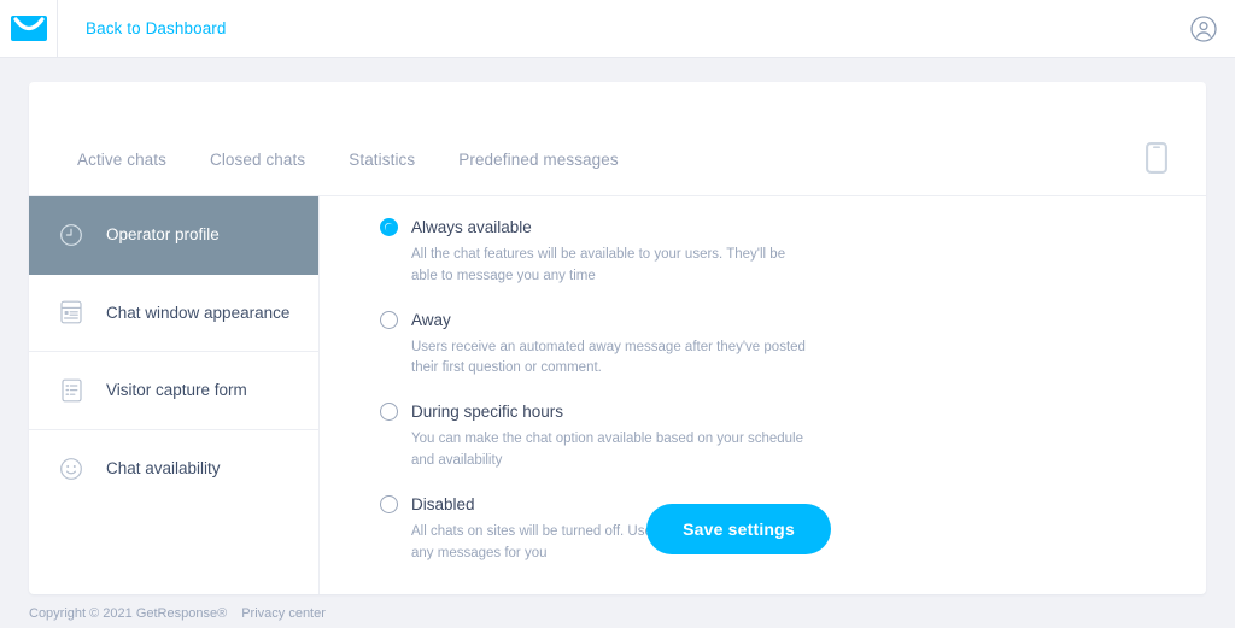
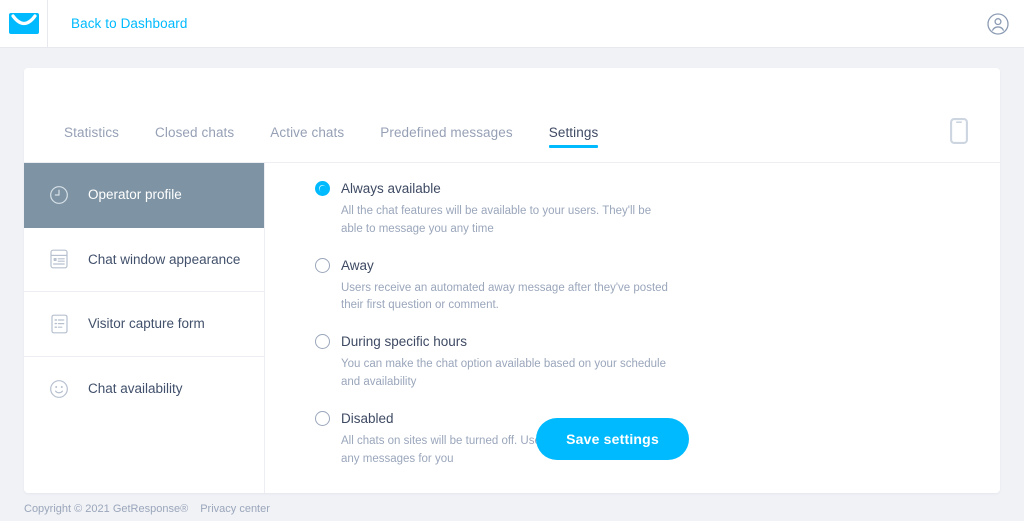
  Back to Dashboard
- Active chats
+ Statistics
  Closed chats
- Statistics
+ Active chats
  Predefined messages
+ Settings
  Operator profile
  Chat window appearance
  Visitor capture form
  Chat availability
  Always available
  All the chat features will be available to your users. They'll be able to message you any time
  Away
  Users receive an automated away message after they've posted their first question or comment.
  During specific hours
  You can make the chat option available based on your schedule and availability
  Disabled
  All chats on sites will be turned off. Us any messages for you
  Save settings
  Copyright © 2021 GetResponse®
  Privacy center
